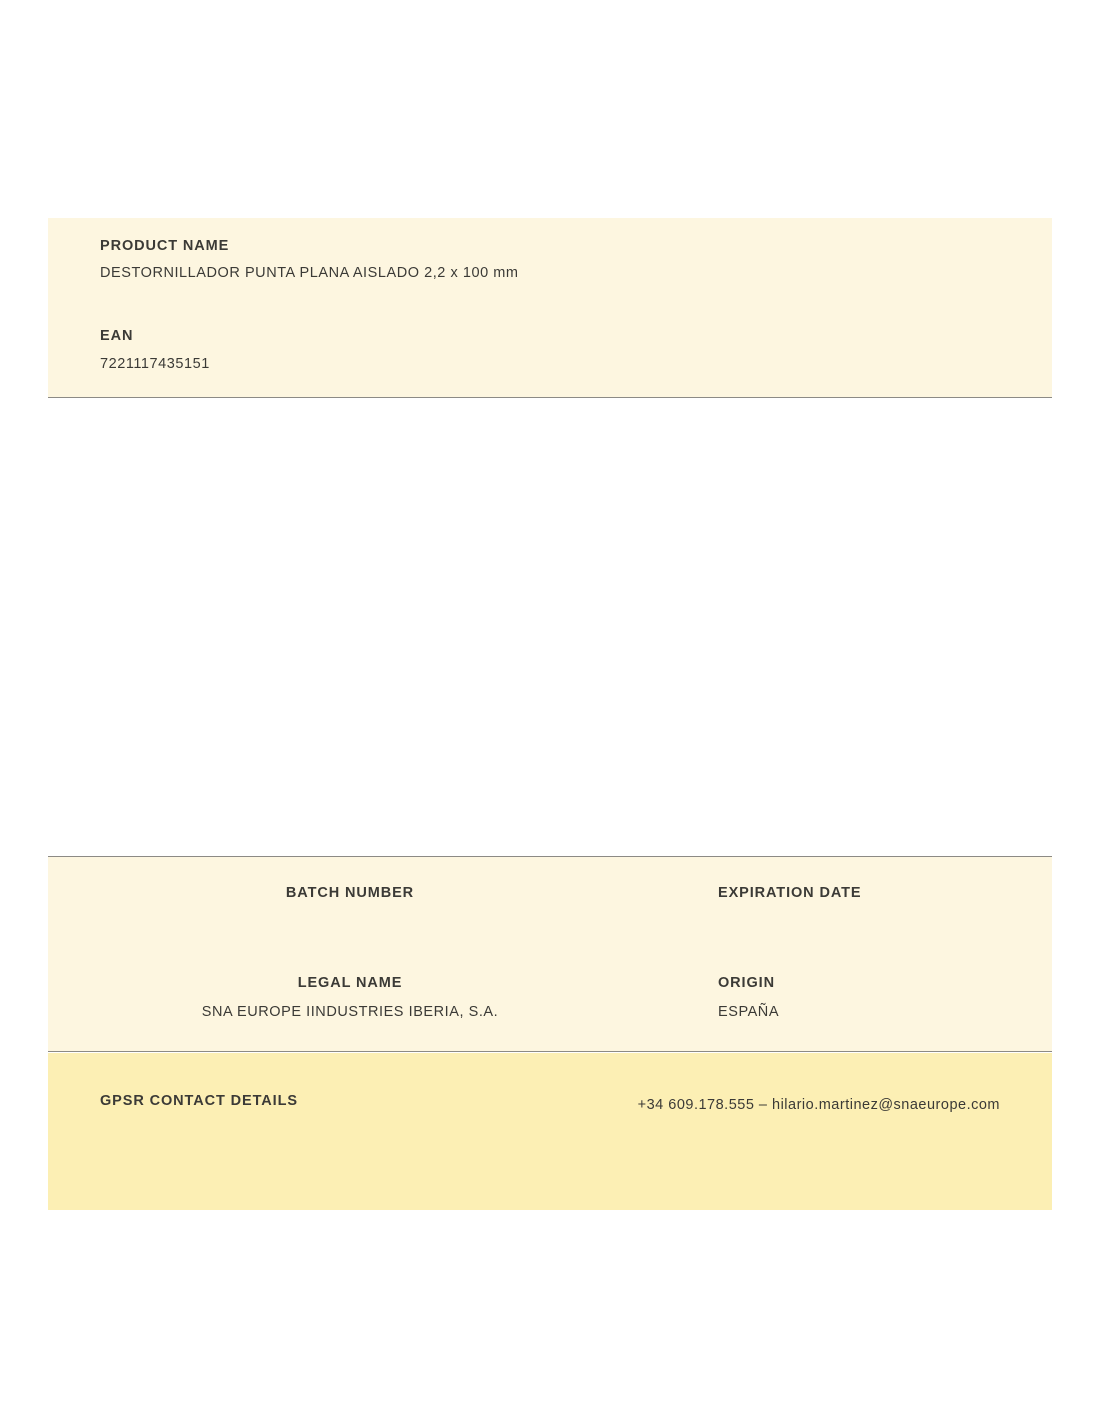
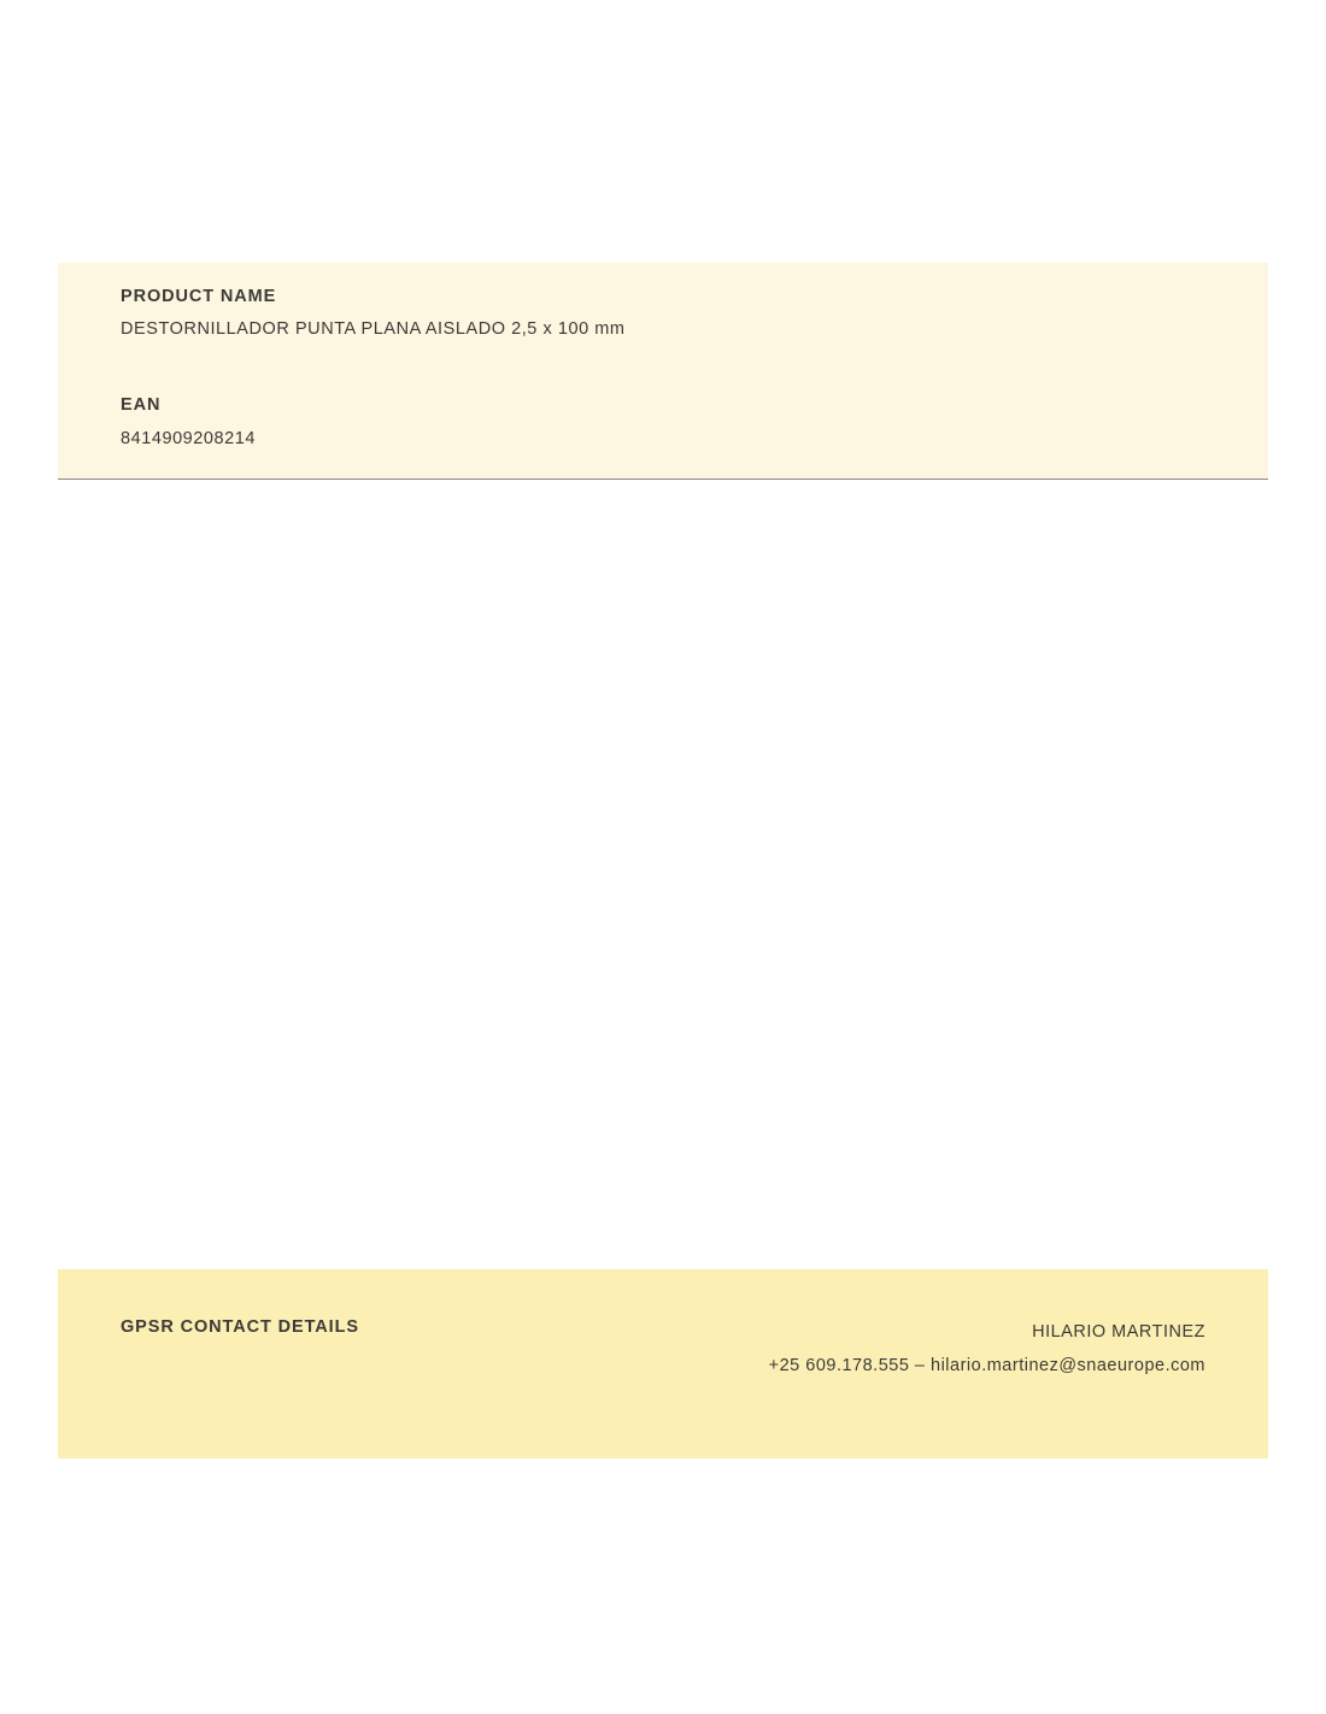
  PRODUCT NAME
- DESTORNILLADOR PUNTA PLANA AISLADO 2,2 x 100 mm
+ DESTORNILLADOR PUNTA PLANA AISLADO 2,5 x 100 mm
  EAN
- 7221117435151
+ 8414909208214
- BATCH NUMBER
- LEGAL NAME
- SNA EUROPE IINDUSTRIES IBERIA, S.A.
- EXPIRATION DATE
- ORIGIN
- ESPAÑA
  GPSR CONTACT DETAILS
+ HILARIO MARTINEZ
- +34 609.178.555 – hilario.martinez@snaeurope.com
+ +25 609.178.555 – hilario.martinez@snaeurope.com
